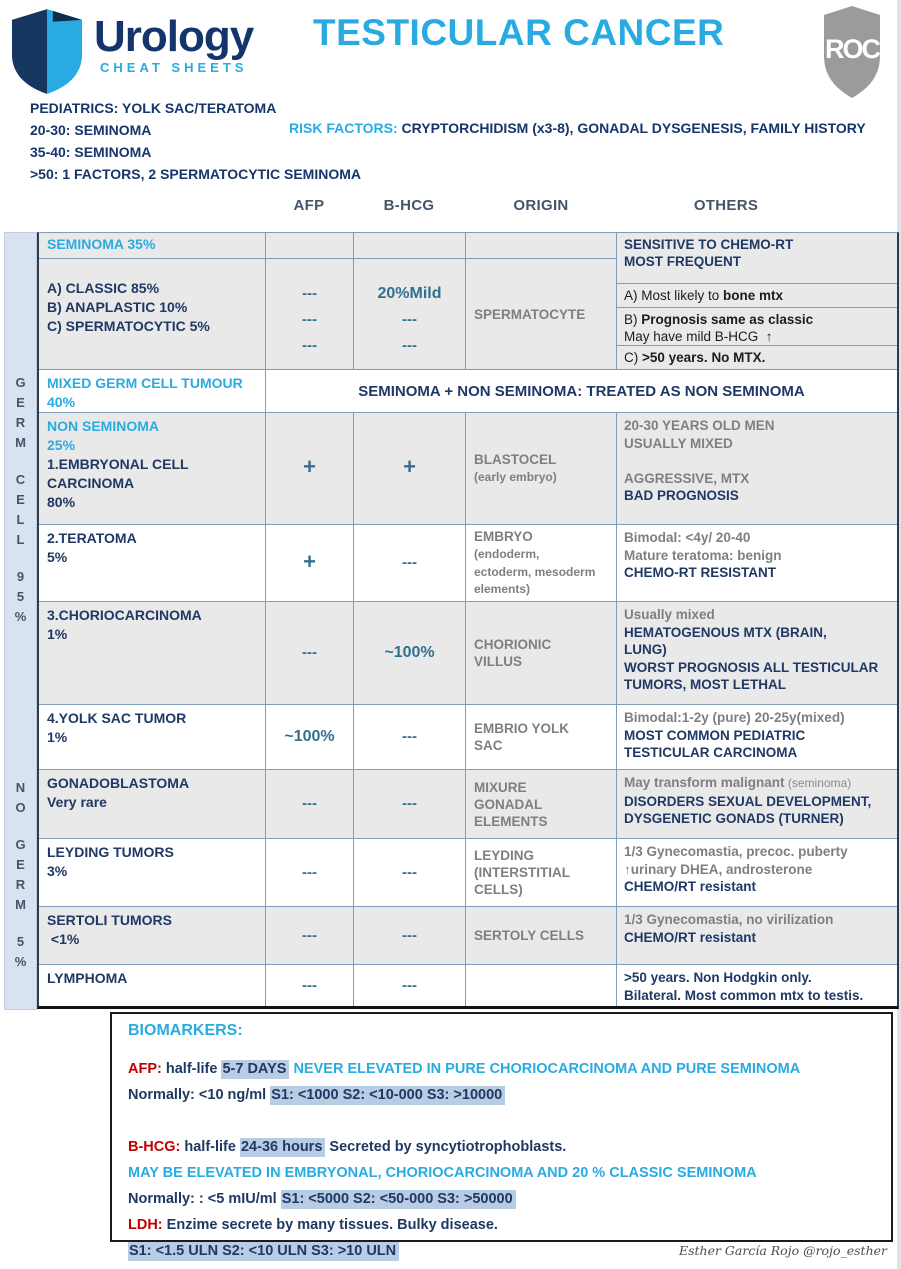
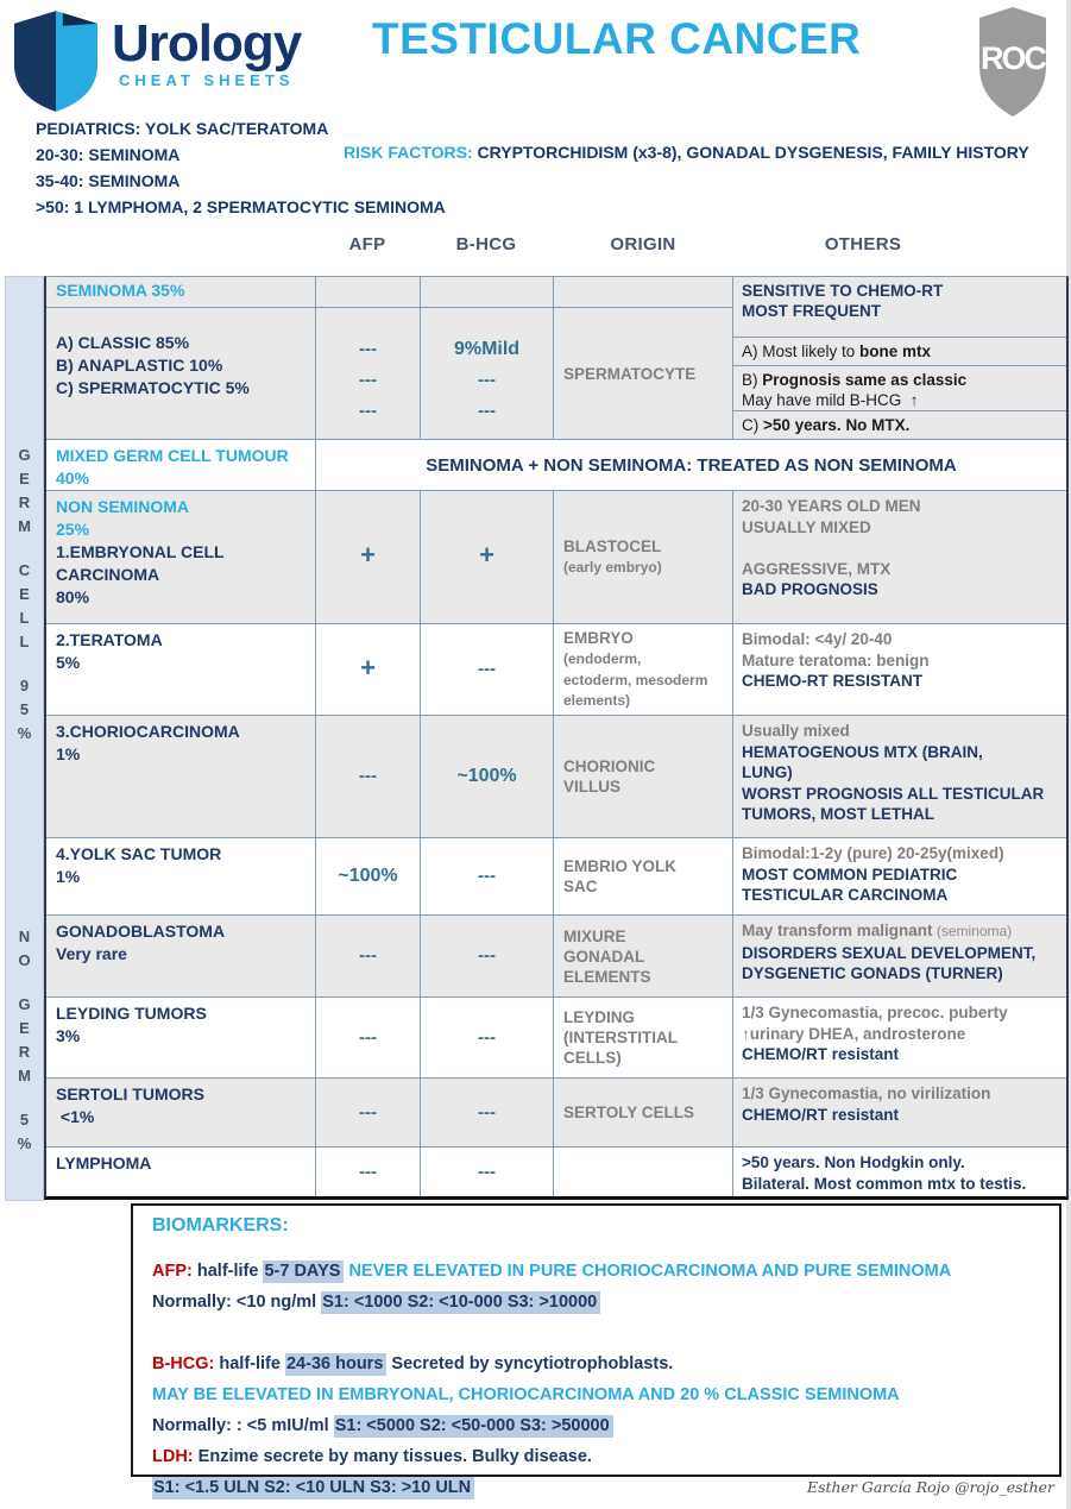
  Urology
  CHEAT SHEETS
  TESTICULAR CANCER
  ROC
  PEDIATRICS: YOLK SAC/TERATOMA
  20-30: SEMINOMA
  35-40: SEMINOMA
- >50: 1 FACTORS, 2 SPERMATOCYTIC SEMINOMA
+ >50: 1 LYMPHOMA, 2 SPERMATOCYTIC SEMINOMA
  RISK FACTORS: CRYPTORCHIDISM (x3-8), GONADAL DYSGENESIS, FAMILY HISTORY
  AFP
  B-HCG
  ORIGIN
  OTHERS
  G
  E
  R
  M
  C
  E
  L
  L
  9
  5
  %
  N
  O
  G
  E
  R
  M
  5
  %
  SEMINOMA 35%
  A) CLASSIC 85%
  B) ANAPLASTIC 10%
  C) SPERMATOCYTIC 5%
  ---
  ---
  ---
- 20%Mild
+ 9%Mild
  ---
  ---
  SPERMATOCYTE
  SENSITIVE TO CHEMO-RT
  MOST FREQUENT
  A) Most likely to bone mtx
  B) Prognosis same as classic
  May have mild B-HCG ↑
  C) >50 years. No MTX.
  MIXED GERM CELL TUMOUR
  40%
  SEMINOMA + NON SEMINOMA: TREATED AS NON SEMINOMA
  NON SEMINOMA
  25%
  1.EMBRYONAL CELL
  CARCINOMA
  80%
  +
  +
  BLASTOCEL
  (early embryo)
  20-30 YEARS OLD MEN
  USUALLY MIXED
  AGGRESSIVE, MTX
  BAD PROGNOSIS
  2.TERATOMA
  5%
  +
  ---
  EMBRYO
  (endoderm,
  ectoderm, mesoderm
  elements)
  Bimodal: <4y/ 20-40
  Mature teratoma: benign
  CHEMO-RT RESISTANT
  3.CHORIOCARCINOMA
  1%
  ---
  ~100%
  CHORIONIC
  VILLUS
  Usually mixed
  HEMATOGENOUS MTX (BRAIN,
  LUNG)
  WORST PROGNOSIS ALL TESTICULAR
  TUMORS, MOST LETHAL
  4.YOLK SAC TUMOR
  1%
  ~100%
  ---
  EMBRIO YOLK
  SAC
  Bimodal:1-2y (pure) 20-25y(mixed)
  MOST COMMON PEDIATRIC
  TESTICULAR CARCINOMA
  GONADOBLASTOMA
  Very rare
  ---
  ---
  MIXURE
  GONADAL
  ELEMENTS
  May transform malignant (seminoma)
  DISORDERS SEXUAL DEVELOPMENT,
  DYSGENETIC GONADS (TURNER)
  LEYDING TUMORS
  3%
  ---
  ---
  LEYDING
  (INTERSTITIAL
  CELLS)
  1/3 Gynecomastia, precoc. puberty
  ↑urinary DHEA, androsterone
  CHEMO/RT resistant
  SERTOLI TUMORS
  <1%
  ---
  ---
  SERTOLY CELLS
  1/3 Gynecomastia, no virilization
  CHEMO/RT resistant
  LYMPHOMA
  ---
  ---
  >50 years. Non Hodgkin only.
  Bilateral. Most common mtx to testis.
  BIOMARKERS:
  AFP: half-life 5-7 DAYS NEVER ELEVATED IN PURE CHORIOCARCINOMA AND PURE SEMINOMA
  Normally: <10 ng/ml S1: <1000 S2: <10-000 S3: >10000
  B-HCG: half-life 24-36 hours Secreted by syncytiotrophoblasts.
  MAY BE ELEVATED IN EMBRYONAL, CHORIOCARCINOMA AND 20 % CLASSIC SEMINOMA
  Normally: : <5 mIU/ml S1: <5000 S2: <50-000 S3: >50000
  LDH: Enzime secrete by many tissues. Bulky disease.
  S1: <1.5 ULN S2: <10 ULN S3: >10 ULN
  Esther García Rojo @rojo_esther
